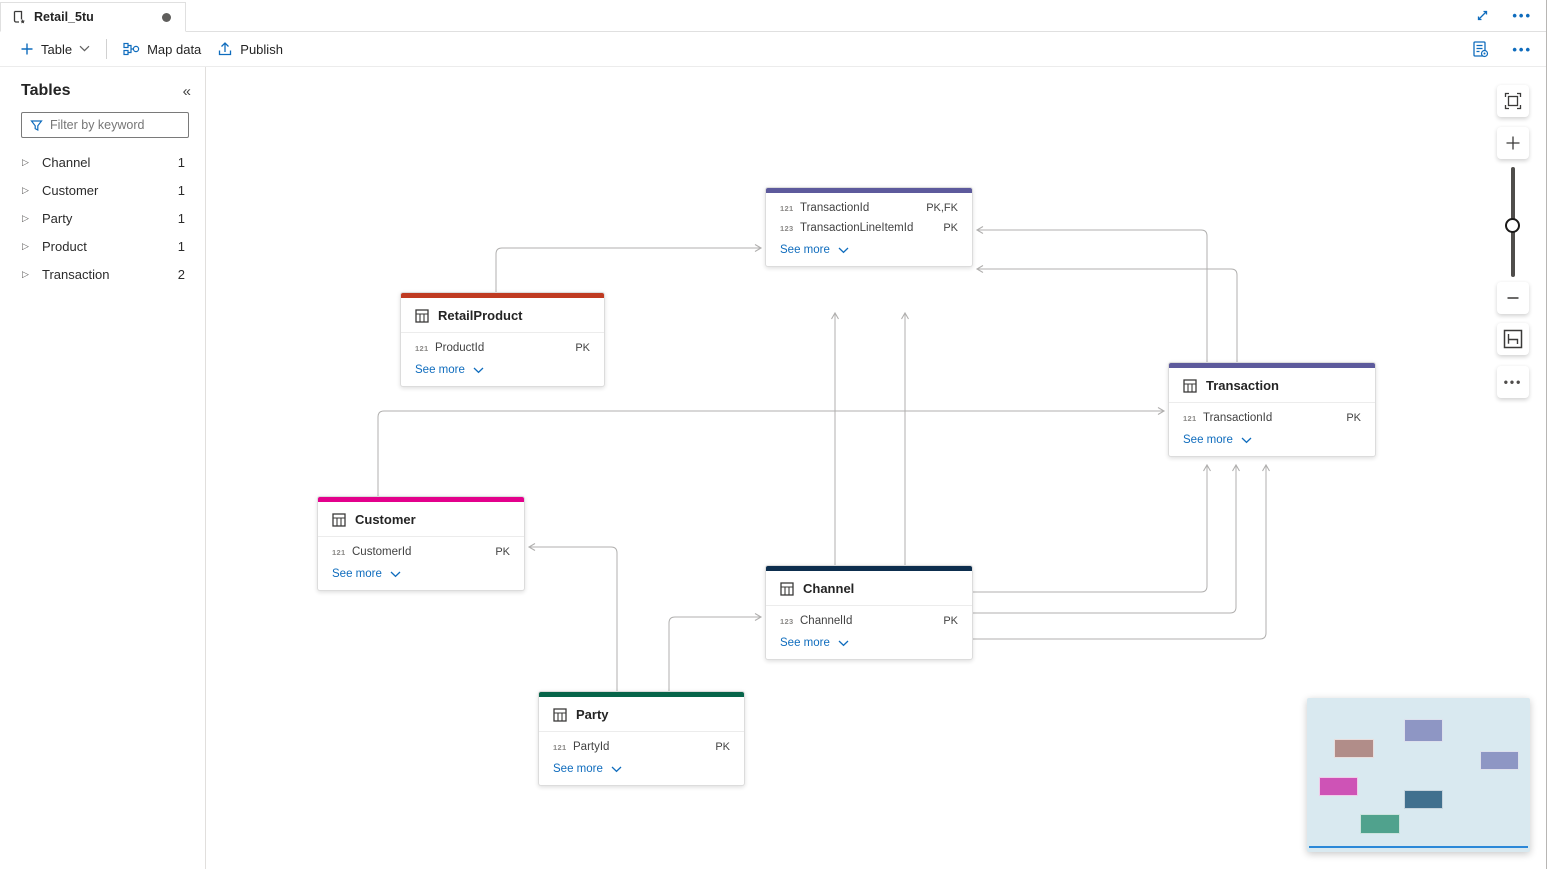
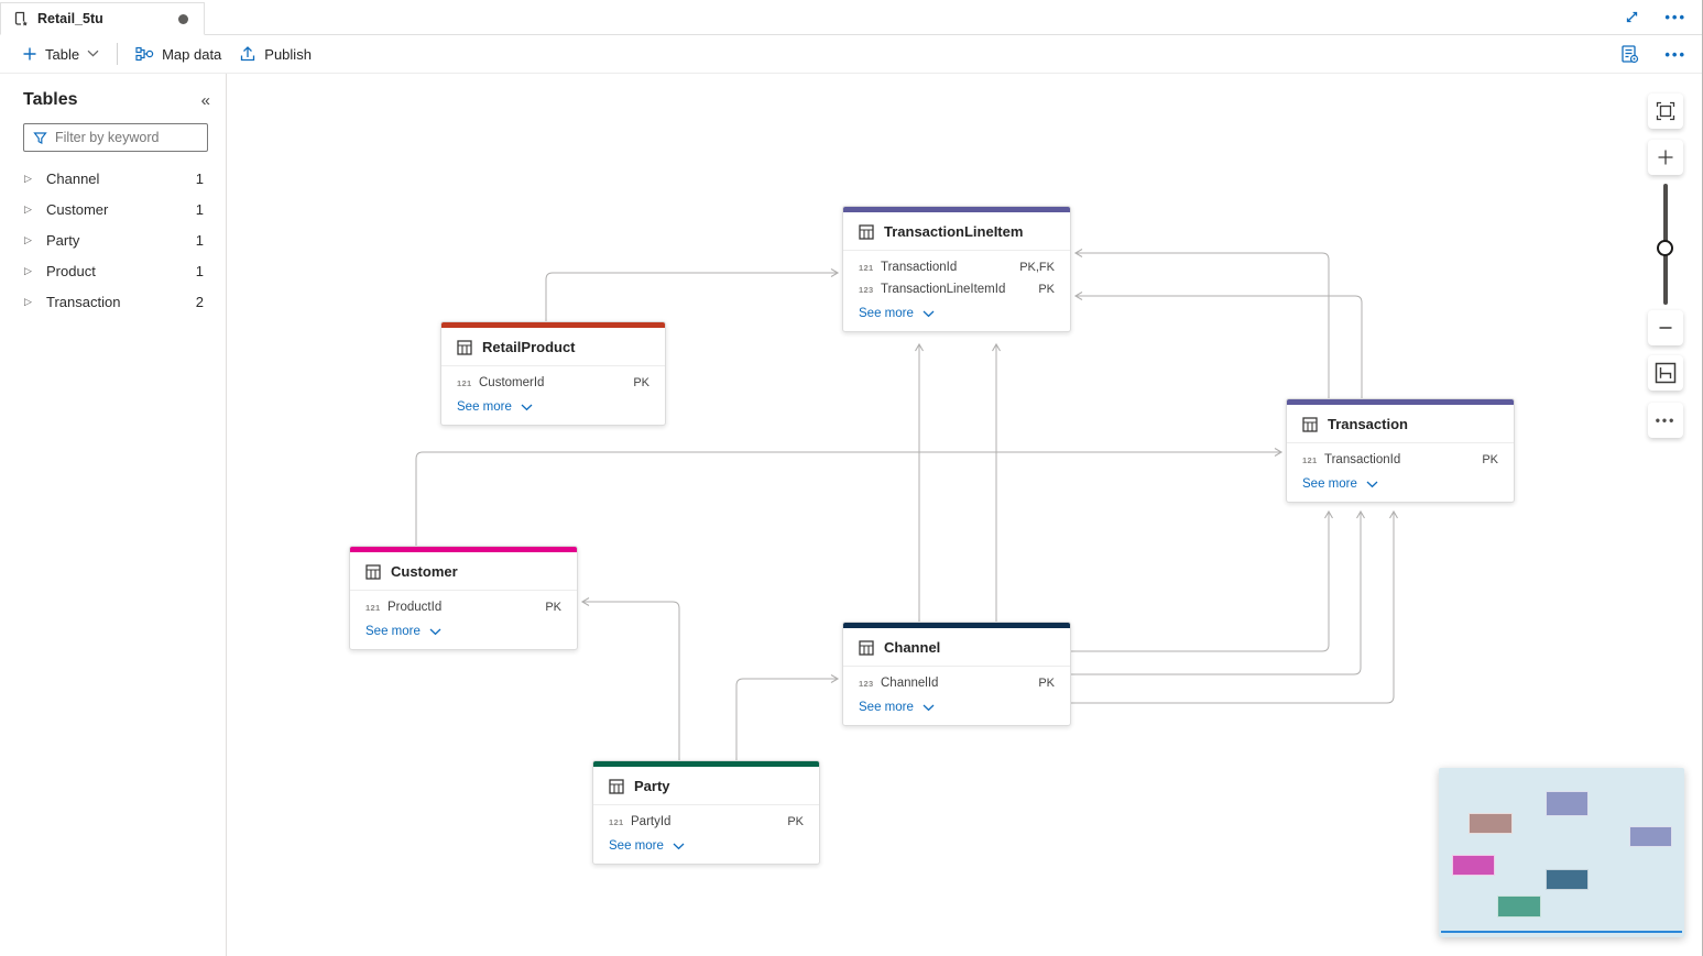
  Retail_5tu
  •••
  Table
  Map data
  Publish
  •••
  Tables
  «
  Filter by keyword
  ▷
  Channel
  1
  ▷
  Customer
  1
  ▷
  Party
  1
  ▷
  Product
  1
  ▷
  Transaction
  2
+ TransactionLineItem
  121
  TransactionId
  PK,FK
  123
  TransactionLineItemId
  PK
  See more
  RetailProduct
  121
- ProductId
+ CustomerId
  PK
  See more
  Transaction
  121
  TransactionId
  PK
  See more
  Customer
  121
- CustomerId
+ ProductId
  PK
  See more
  Channel
  123
  ChannelId
  PK
  See more
  Party
  121
  PartyId
  PK
  See more
  •••
